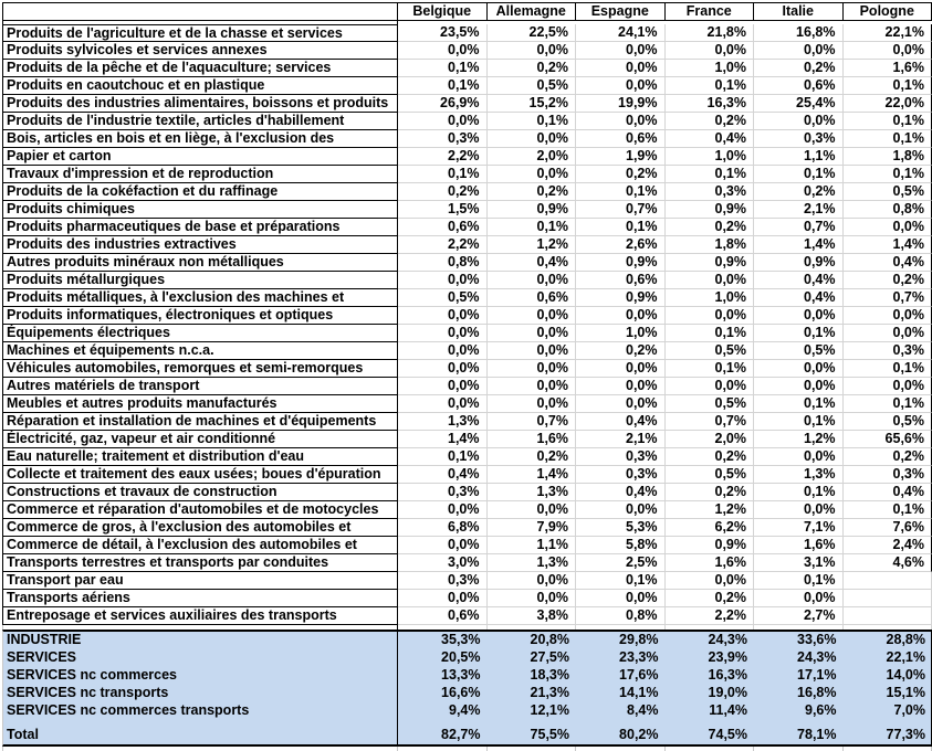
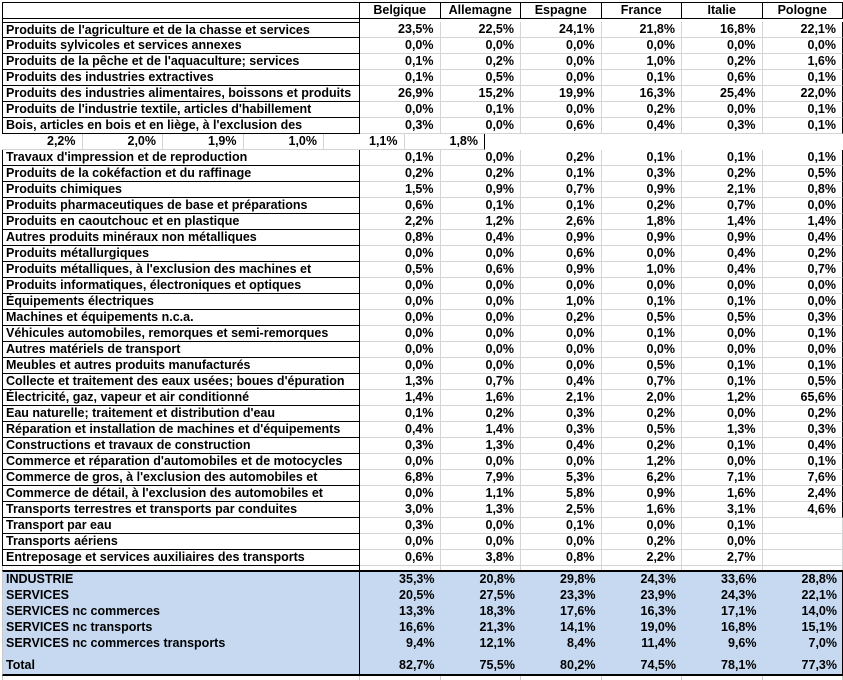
  Belgique
  Allemagne
  Espagne
  France
  Italie
  Pologne
  Produits de l'agriculture et de la chasse et services
  23,5%
  22,5%
  24,1%
  21,8%
  16,8%
  22,1%
  Produits sylvicoles et services annexes
  0,0%
  0,0%
  0,0%
  0,0%
  0,0%
  0,0%
  Produits de la pêche et de l'aquaculture; services
  0,1%
  0,2%
  0,0%
  1,0%
  0,2%
  1,6%
- Produits en caoutchouc et en plastique
+ Produits des industries extractives
  0,1%
  0,5%
  0,0%
  0,1%
  0,6%
  0,1%
  Produits des industries alimentaires, boissons et produits
  26,9%
  15,2%
  19,9%
  16,3%
  25,4%
  22,0%
  Produits de l'industrie textile, articles d'habillement
  0,0%
  0,1%
  0,0%
  0,2%
  0,0%
  0,1%
  Bois, articles en bois et en liège, à l'exclusion des
  0,3%
  0,0%
  0,6%
  0,4%
  0,3%
  0,1%
- Papier et carton
  2,2%
  2,0%
  1,9%
  1,0%
  1,1%
  1,8%
  Travaux d'impression et de reproduction
  0,1%
  0,0%
  0,2%
  0,1%
  0,1%
  0,1%
  Produits de la cokéfaction et du raffinage
  0,2%
  0,2%
  0,1%
  0,3%
  0,2%
  0,5%
  Produits chimiques
  1,5%
  0,9%
  0,7%
  0,9%
  2,1%
  0,8%
  Produits pharmaceutiques de base et préparations
  0,6%
  0,1%
  0,1%
  0,2%
  0,7%
  0,0%
- Produits des industries extractives
+ Produits en caoutchouc et en plastique
  2,2%
  1,2%
  2,6%
  1,8%
  1,4%
  1,4%
  Autres produits minéraux non métalliques
  0,8%
  0,4%
  0,9%
  0,9%
  0,9%
  0,4%
  Produits métallurgiques
  0,0%
  0,0%
  0,6%
  0,0%
  0,4%
  0,2%
  Produits métalliques, à l'exclusion des machines et
  0,5%
  0,6%
  0,9%
  1,0%
  0,4%
  0,7%
  Produits informatiques, électroniques et optiques
  0,0%
  0,0%
  0,0%
  0,0%
  0,0%
  0,0%
  Équipements électriques
  0,0%
  0,0%
  1,0%
  0,1%
  0,1%
  0,0%
  Machines et équipements n.c.a.
  0,0%
  0,0%
  0,2%
  0,5%
  0,5%
  0,3%
  Véhicules automobiles, remorques et semi-remorques
  0,0%
  0,0%
  0,0%
  0,1%
  0,0%
  0,1%
  Autres matériels de transport
  0,0%
  0,0%
  0,0%
  0,0%
  0,0%
  0,0%
  Meubles et autres produits manufacturés
  0,0%
  0,0%
  0,0%
  0,5%
  0,1%
  0,1%
- Réparation et installation de machines et d'équipements
+ Collecte et traitement des eaux usées; boues d'épuration
  1,3%
  0,7%
  0,4%
  0,7%
  0,1%
  0,5%
  Électricité, gaz, vapeur et air conditionné
  1,4%
  1,6%
  2,1%
  2,0%
  1,2%
  65,6%
  Eau naturelle; traitement et distribution d'eau
  0,1%
  0,2%
  0,3%
  0,2%
  0,0%
  0,2%
- Collecte et traitement des eaux usées; boues d'épuration
+ Réparation et installation de machines et d'équipements
  0,4%
  1,4%
  0,3%
  0,5%
  1,3%
  0,3%
  Constructions et travaux de construction
  0,3%
  1,3%
  0,4%
  0,2%
  0,1%
  0,4%
  Commerce et réparation d'automobiles et de motocycles
  0,0%
  0,0%
  0,0%
  1,2%
  0,0%
  0,1%
  Commerce de gros, à l'exclusion des automobiles et
  6,8%
  7,9%
  5,3%
  6,2%
  7,1%
  7,6%
  Commerce de détail, à l'exclusion des automobiles et
  0,0%
  1,1%
  5,8%
  0,9%
  1,6%
  2,4%
  Transports terrestres et transports par conduites
  3,0%
  1,3%
  2,5%
  1,6%
  3,1%
  4,6%
  Transport par eau
  0,3%
  0,0%
  0,1%
  0,0%
  0,1%
  Transports aériens
  0,0%
  0,0%
  0,0%
  0,2%
  0,0%
  Entreposage et services auxiliaires des transports
  0,6%
  3,8%
  0,8%
  2,2%
  2,7%
  INDUSTRIE
  35,3%
  20,8%
  29,8%
  24,3%
  33,6%
  28,8%
  SERVICES
  20,5%
  27,5%
  23,3%
  23,9%
  24,3%
  22,1%
  SERVICES nc commerces
  13,3%
  18,3%
  17,6%
  16,3%
  17,1%
  14,0%
  SERVICES nc transports
  16,6%
  21,3%
  14,1%
  19,0%
  16,8%
  15,1%
  SERVICES nc commerces transports
  9,4%
  12,1%
  8,4%
  11,4%
  9,6%
  7,0%
  Total
  82,7%
  75,5%
  80,2%
  74,5%
  78,1%
  77,3%
